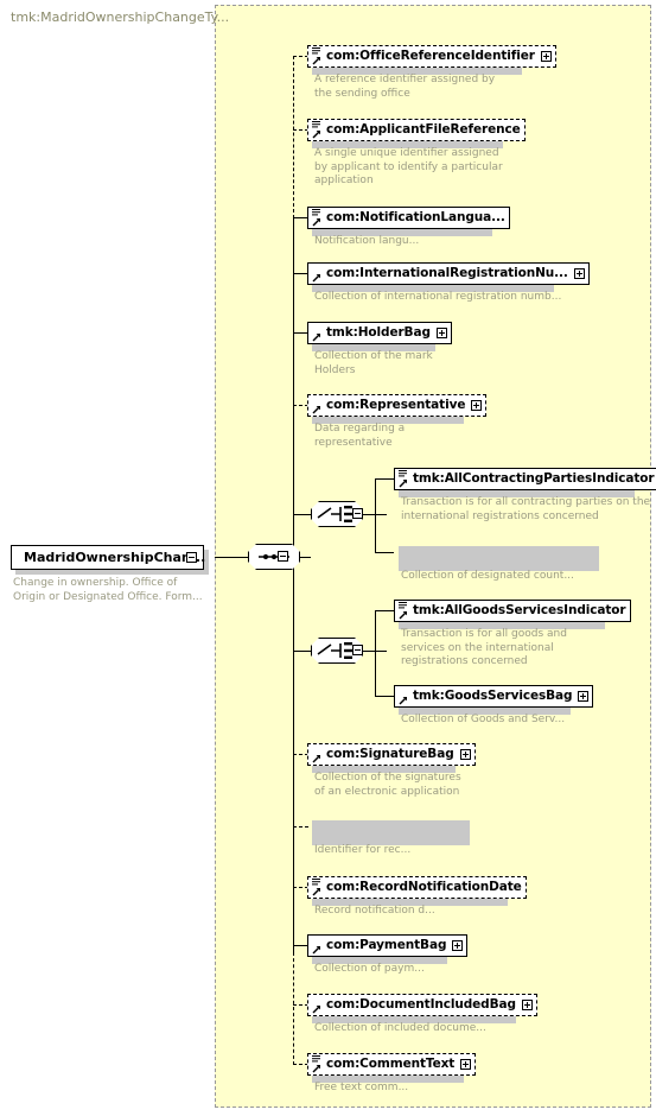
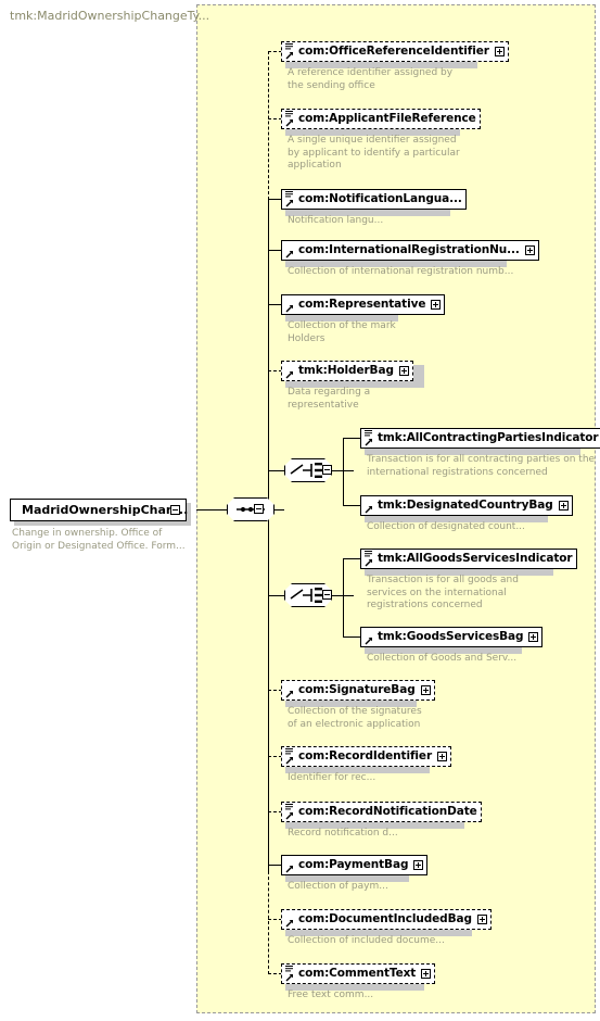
  tmk:MadridOwnershipChangeTy...
  MadridOwnershipCha..
  Change in ownership. Office of
  Origin or Designated Office. Form...
  com:OfficeReferenceIdentifier
  A reference identifier assigned by
  the sending office
  com:ApplicantFileReference
  A single unique identifier assigned
  by applicant to identify a particular
  application
  com:NotificationLangua...
  Notification langu...
  com:InternationalRegistrationNu...
  Collection of international registration numb...
- tmk:HolderBag
+ com:Representative
  Collection of the mark
  Holders
- com:Representative
+ tmk:HolderBag
  Data regarding a
  representative
  tmk:AllContractingPartiesIndicator
  Transaction is for all contracting parties on the
  international registrations concerned
+ tmk:DesignatedCountryBag
  Collection of designated count...
  tmk:AllGoodsServicesIndicator
  Transaction is for all goods and
  services on the international
  registrations concerned
  tmk:GoodsServicesBag
  Collection of Goods and Serv...
  com:SignatureBag
  Collection of the signatures
  of an electronic application
+ com:RecordIdentifier
  Identifier for rec...
  com:RecordNotificationDate
  Record notification d...
  com:PaymentBag
  Collection of paym...
  com:DocumentIncludedBag
  Collection of included docume...
  com:CommentText
  Free text comm...
